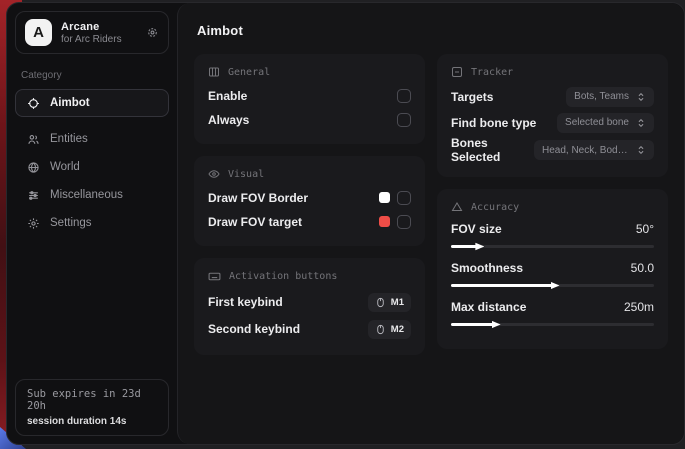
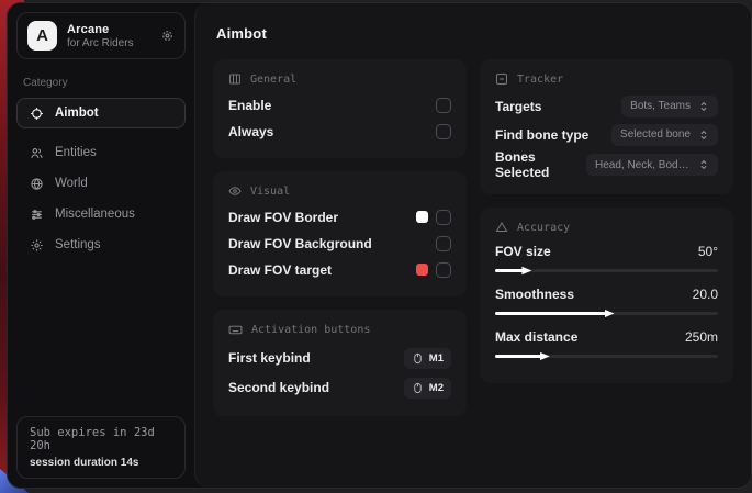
  A
  Arcane
  for Arc Riders
  Category
  Aimbot
  Entities
  World
  Miscellaneous
  Settings
  Sub expires in 23d 20h
  session duration 14s
  Aimbot
  General
  Enable
  Always
  Visual
  Draw FOV Border
+ Draw FOV Background
  Draw FOV target
  Activation buttons
  First keybind
  M1
  Second keybind
  M2
  Tracker
  Targets
  Bots, Teams
  Find bone type
  Selected bone
  Bones Selected
  Head, Neck, Body,
  Accuracy
  FOV size
  50°
  Smoothness
- 50.0
+ 20.0
  Max distance
  250m
